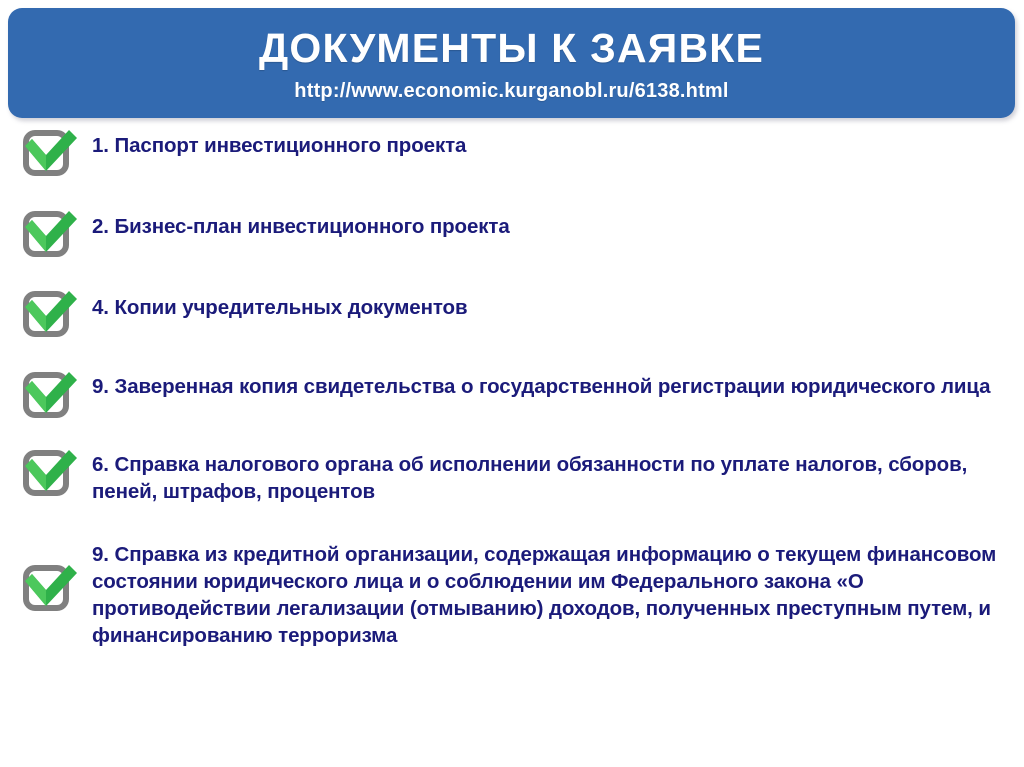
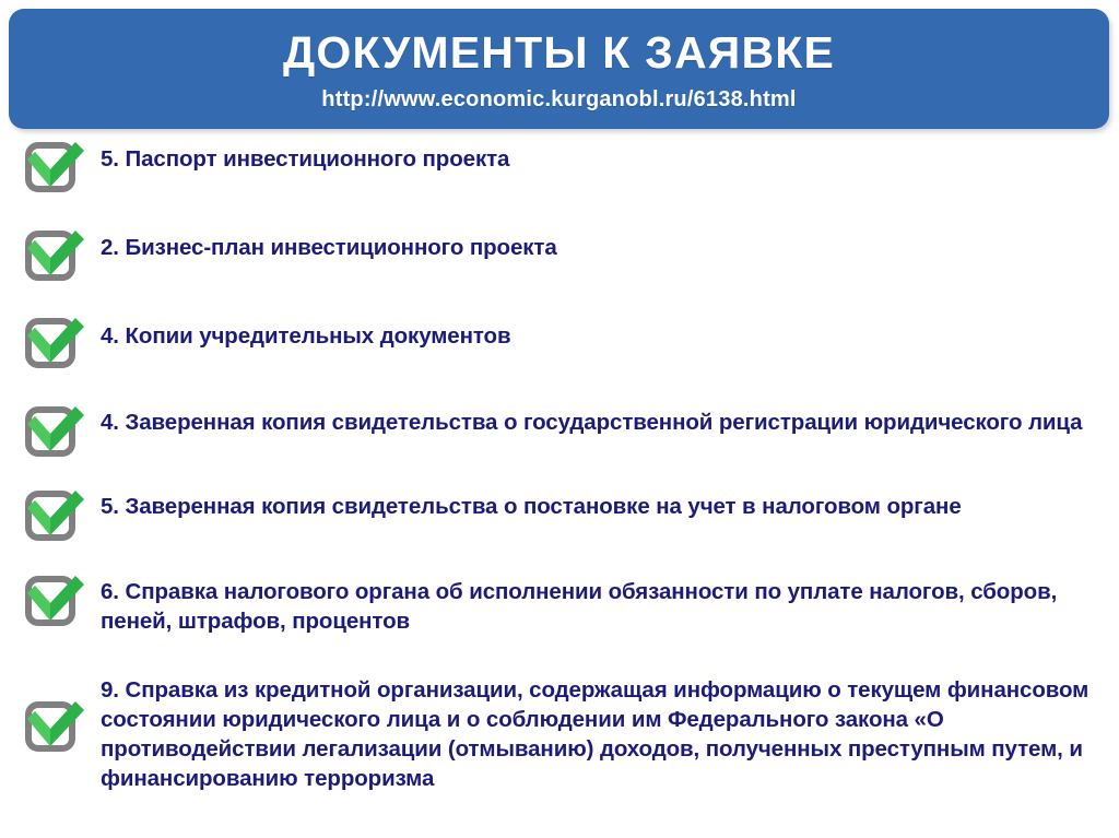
  ДОКУМЕНТЫ К ЗАЯВКЕ
  http://www.economic.kurganobl.ru/6138.html
- 1. Паспорт инвестиционного проекта
+ 5. Паспорт инвестиционного проекта
  2. Бизнес-план инвестиционного проекта
  4. Копии учредительных документов
- 9. Заверенная копия свидетельства о государственной регистрации юридического лица
+ 4. Заверенная копия свидетельства о государственной регистрации юридического лица
+ 5. Заверенная копия свидетельства о постановке на учет в налоговом органе
  6. Справка налогового органа об исполнении обязанности по уплате налогов, сборов, пеней, штрафов, процентов
  9. Справка из кредитной организации, содержащая информацию о текущем финансовом состоянии юридического лица и о соблюдении им Федерального закона «О противодействии легализации (отмыванию) доходов, полученных преступным путем, и финансированию терроризма
